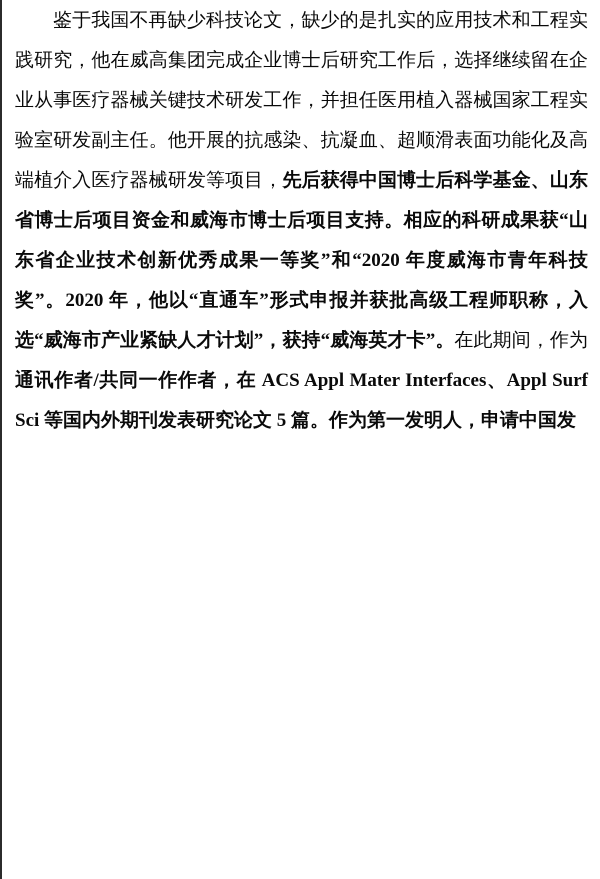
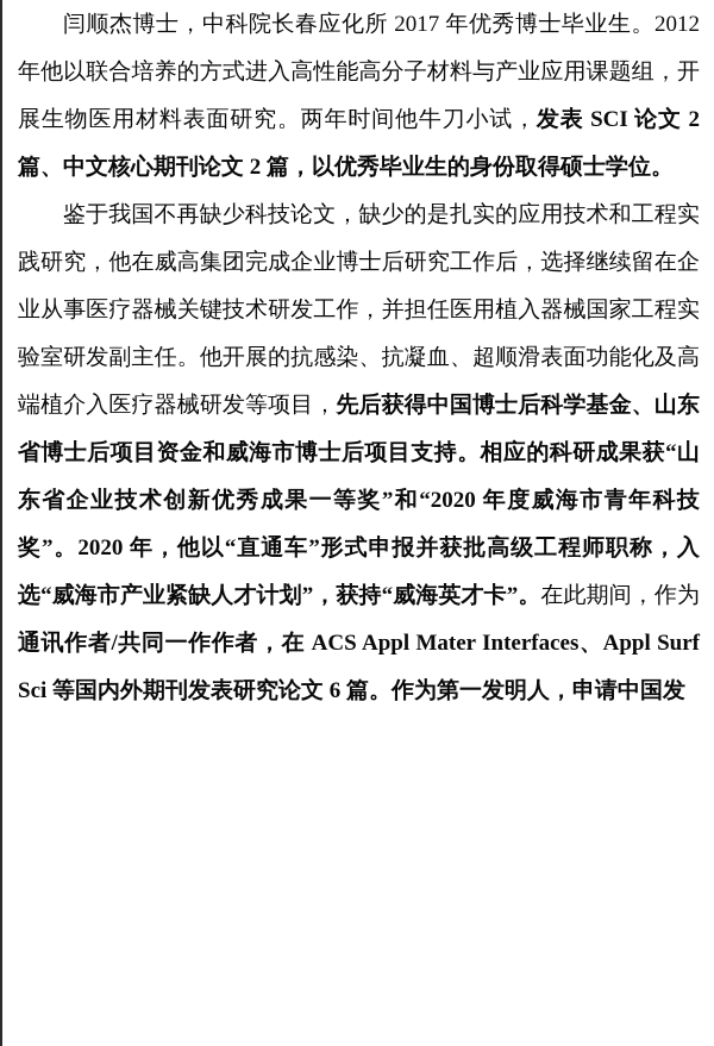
+ 闫顺杰博士，中科院长春应化所 2017 年优秀博士毕业生。2012 年他以联合培养的方式进入高性能高分子材料与产业应用课题组，开展生物医用材料表面研究。两年时间他牛刀小试，发表 SCI 论文 2 篇、中文核心期刊论文 2 篇，以优秀毕业生的身份取得硕士学位。
- 鉴于我国不再缺少科技论文，缺少的是扎实的应用技术和工程实践研究，他在威高集团完成企业博士后研究工作后，选择继续留在企业从事医疗器械关键技术研发工作，并担任医用植入器械国家工程实验室研发副主任。他开展的抗感染、抗凝血、超顺滑表面功能化及高端植介入医疗器械研发等项目，先后获得中国博士后科学基金、山东省博士后项目资金和威海市博士后项目支持。相应的科研成果获“山东省企业技术创新优秀成果一等奖”和“2020 年度威海市青年科技奖”。2020 年，他以“直通车”形式申报并获批高级工程师职称，入选“威海市产业紧缺人才计划”，获持“威海英才卡”。在此期间，作为通讯作者/共同一作作者，在 ACS Appl Mater Interfaces、Appl Surf Sci 等国内外期刊发表研究论文 5 篇。作为第一发明人，申请中国发
+ 鉴于我国不再缺少科技论文，缺少的是扎实的应用技术和工程实践研究，他在威高集团完成企业博士后研究工作后，选择继续留在企业从事医疗器械关键技术研发工作，并担任医用植入器械国家工程实验室研发副主任。他开展的抗感染、抗凝血、超顺滑表面功能化及高端植介入医疗器械研发等项目，先后获得中国博士后科学基金、山东省博士后项目资金和威海市博士后项目支持。相应的科研成果获“山东省企业技术创新优秀成果一等奖”和“2020 年度威海市青年科技奖”。2020 年，他以“直通车”形式申报并获批高级工程师职称，入选“威海市产业紧缺人才计划”，获持“威海英才卡”。在此期间，作为通讯作者/共同一作作者，在 ACS Appl Mater Interfaces、Appl Surf Sci 等国内外期刊发表研究论文 6 篇。作为第一发明人，申请中国发
